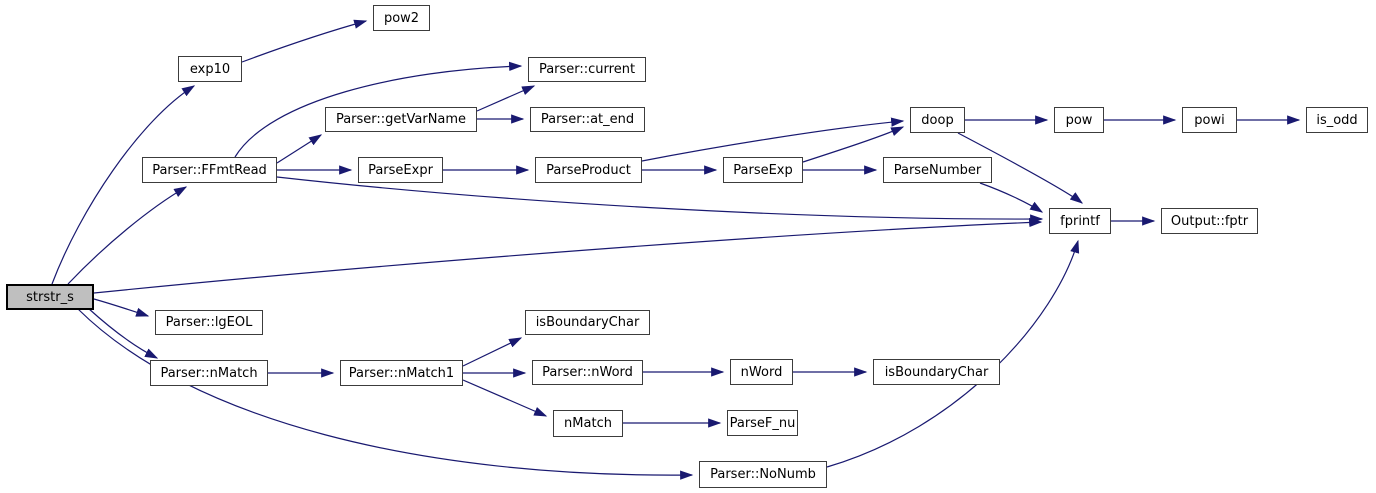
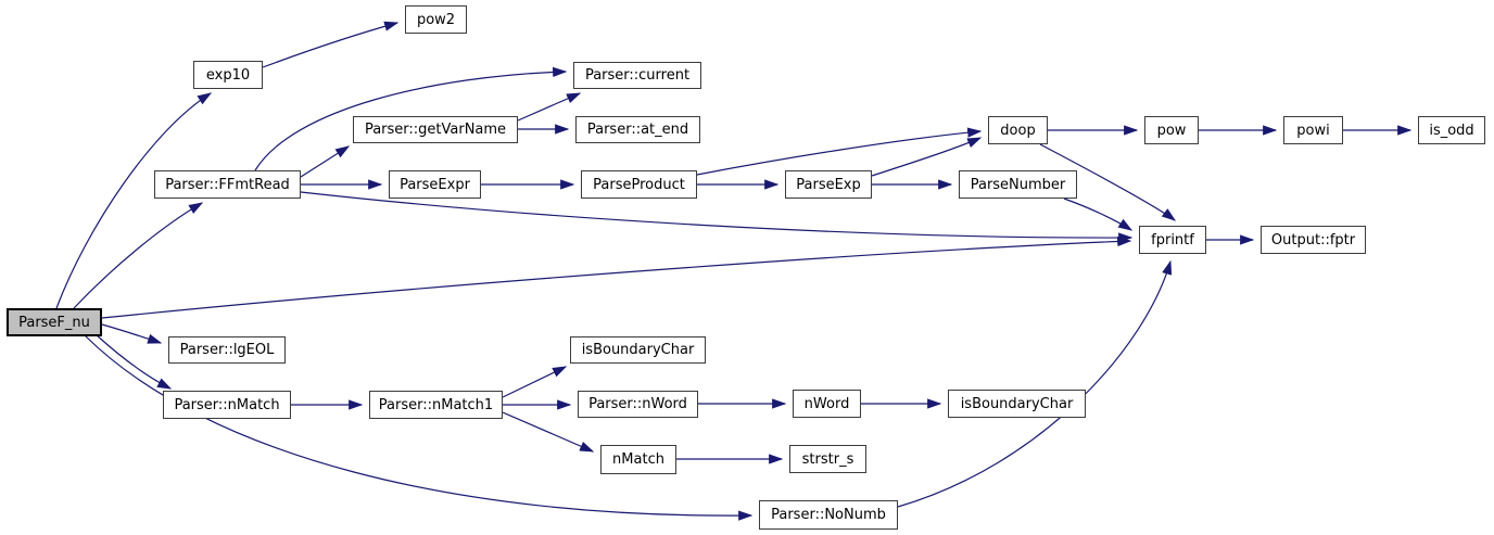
- strstr_s
+ ParseF_nu
  exp10
  pow2
  Parser::current
  Parser::getVarName
  Parser::at_end
  Parser::FFmtRead
  ParseExpr
  ParseProduct
  ParseExp
  ParseNumber
  doop
  pow
  powi
  is_odd
  fprintf
  Output::fptr
  Parser::lgEOL
  Parser::nMatch
  Parser::nMatch1
  isBoundaryChar
  Parser::nWord
  nWord
  isBoundaryChar
  nMatch
- ParseF_nu
+ strstr_s
  Parser::NoNumb
